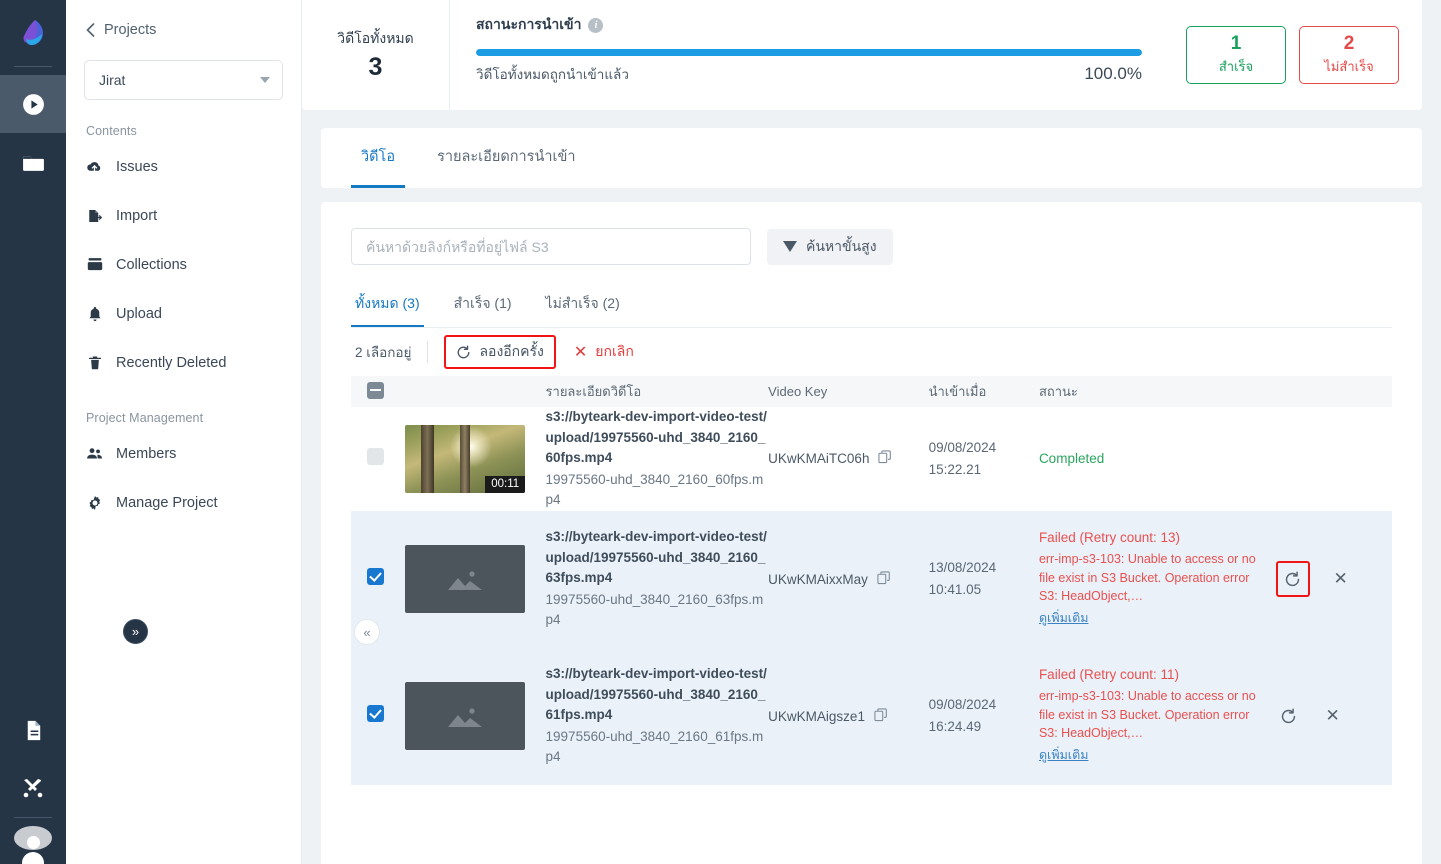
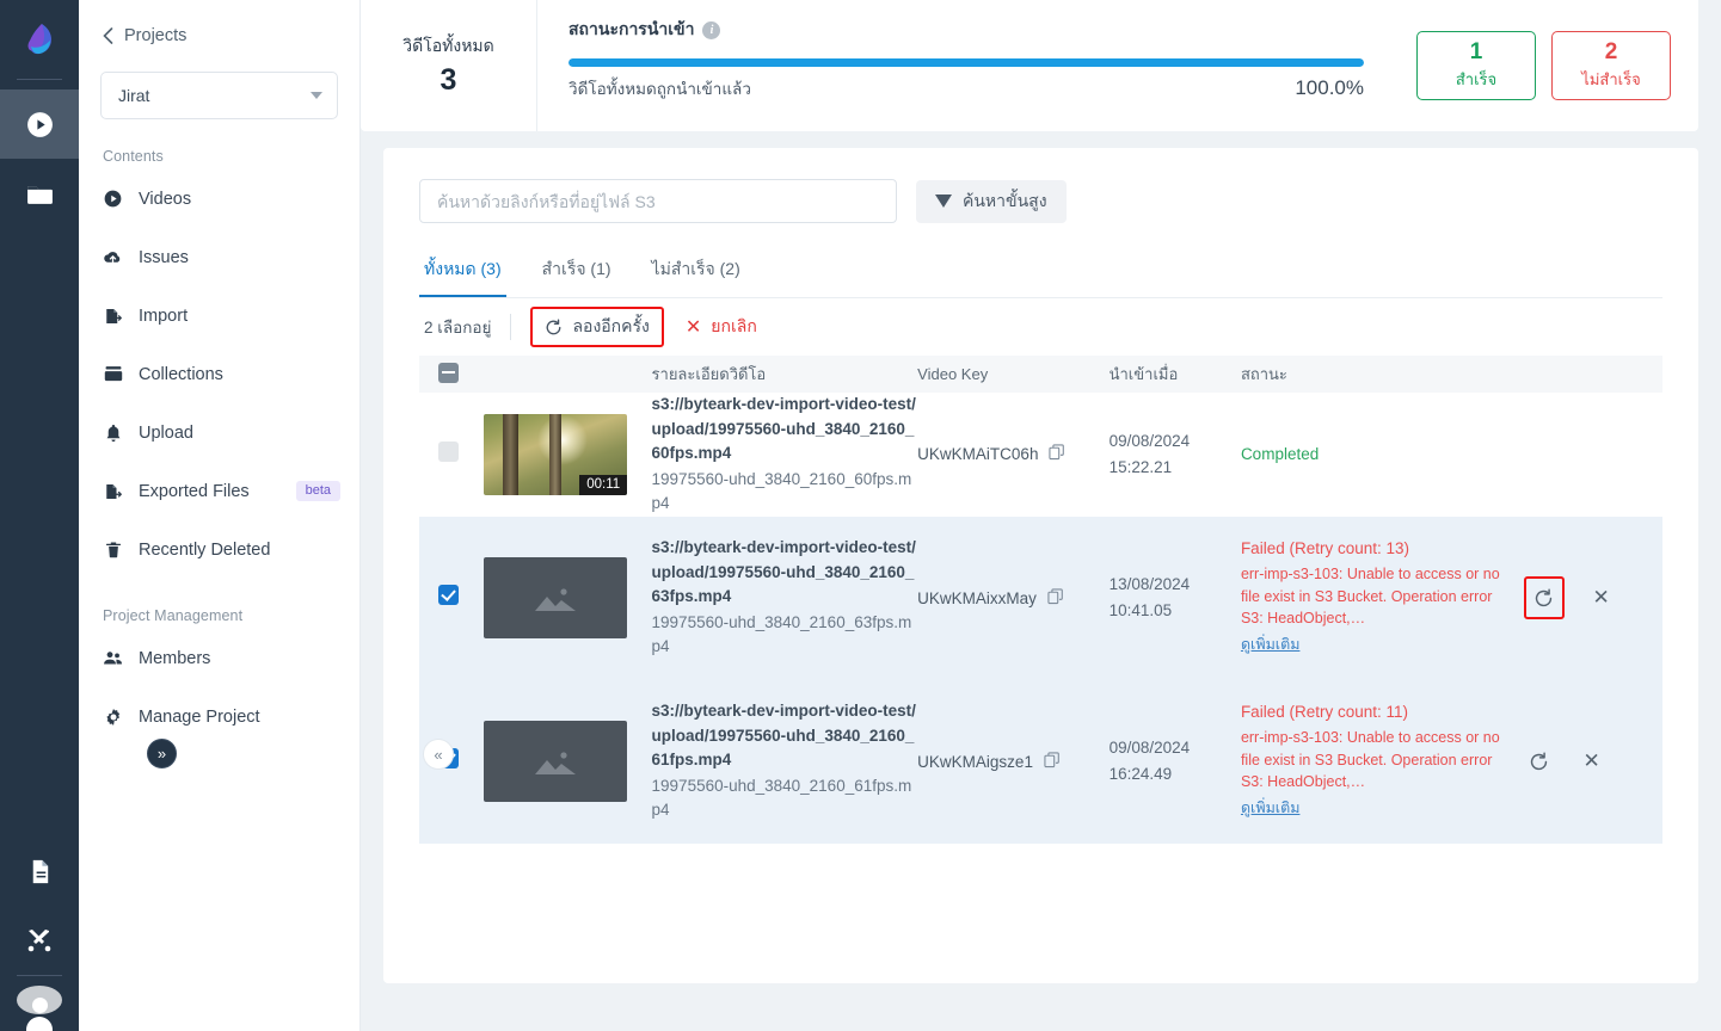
  Projects
  Jirat
  Contents
+ Videos
  Issues
  Import
  Collections
  Upload
+ Exported Files
+ beta
  Recently Deleted
  Project Management
  Members
  Manage Project
  »
  «
  วิดีโอทั้งหมด
  3
  สถานะการนำเข้า
  i
  วิดีโอทั้งหมดถูกนำเข้าแล้ว
  100.0%
  1
  สำเร็จ
  2
  ไม่สำเร็จ
- วิดีโอ
- รายละเอียดการนำเข้า
  ค้นหาด้วยลิงก์หรือที่อยู่ไฟล์ S3
  ค้นหาขั้นสูง
  ทั้งหมด (3)
  สำเร็จ (1)
  ไม่สำเร็จ (2)
  2 เลือกอยู่
  ลองอีกครั้ง
  ✕
  ยกเลิก
  		รายละเอียดวิดีโอ	Video Key	นำเข้าเมื่อ	สถานะ
  	00:11	s3://byteark-dev-import-video-test/upload/19975560-uhd_3840_2160_60fps.mp419975560-uhd_3840_2160_60fps.mp4	UKwKMAiTC06h	09/08/202415:22.21	Completed
  		s3://byteark-dev-import-video-test/upload/19975560-uhd_3840_2160_63fps.mp419975560-uhd_3840_2160_63fps.mp4	UKwKMAixxMay	13/08/202410:41.05	Failed (Retry count: 13)err-imp-s3-103: Unable to access or no file exist in S3 Bucket. Operation error S3: HeadObject,…ดูเพิ่มเติม	✕
  		s3://byteark-dev-import-video-test/upload/19975560-uhd_3840_2160_61fps.mp419975560-uhd_3840_2160_61fps.mp4	UKwKMAigsze1	09/08/202416:24.49	Failed (Retry count: 11)err-imp-s3-103: Unable to access or no file exist in S3 Bucket. Operation error S3: HeadObject,…ดูเพิ่มเติม	✕
